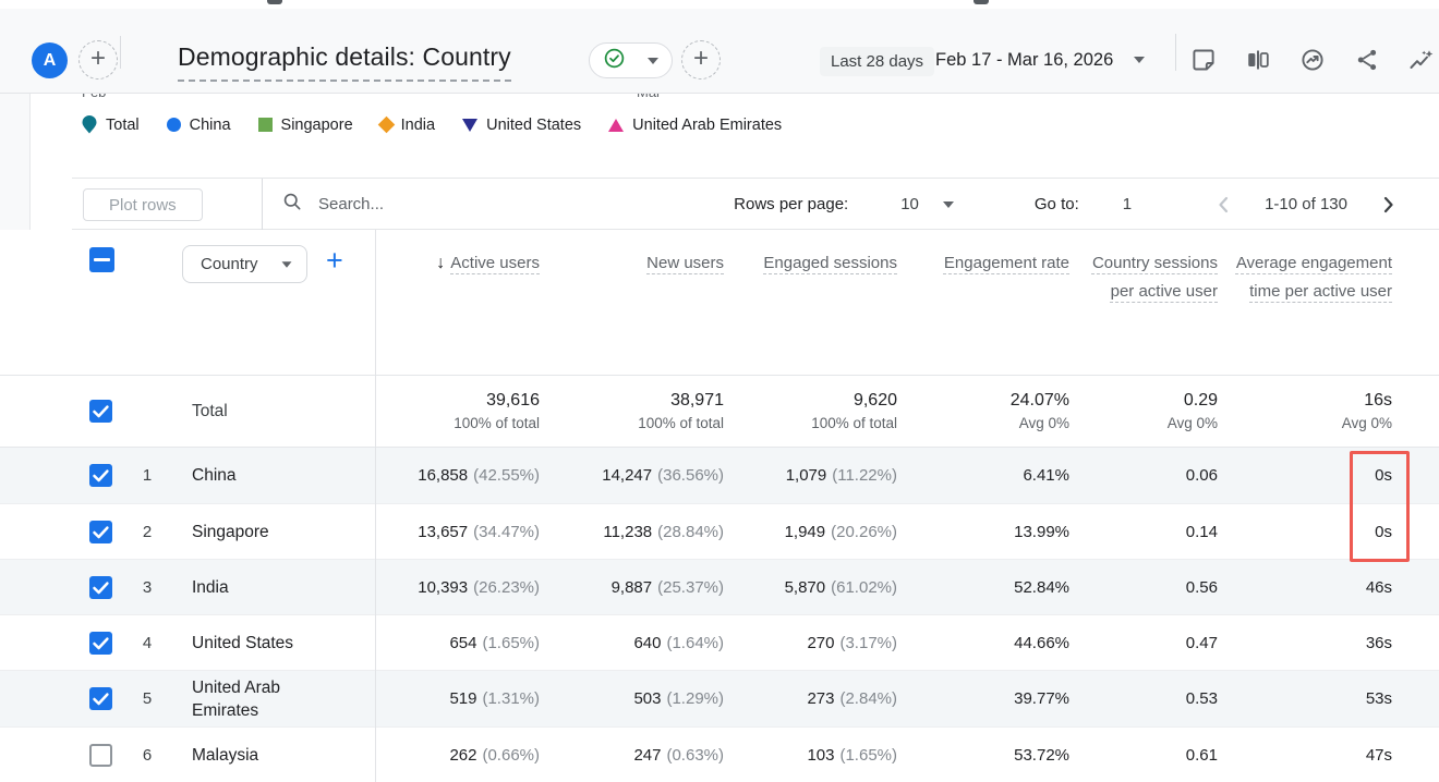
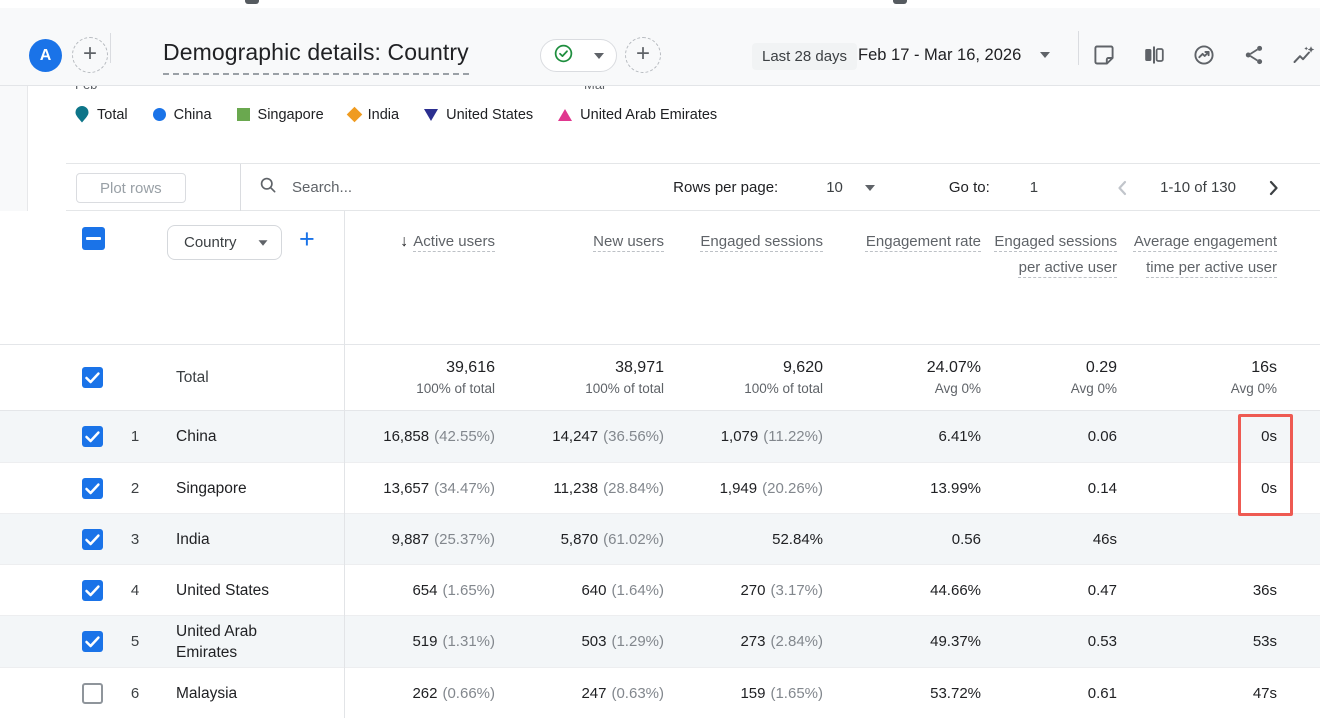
  A
  +
  Demographic details: Country
  +
  Last 28 days
  Feb 17 - Mar 16, 2026
  Total
  China
  Singapore
  India
  United States
  United Arab Emirates
  Plot rows
  Search...
  Rows per page:
  10
  Go to:
  1
  1-10 of 130
  Country
  +
  ↓ Active users
  New users
  Engaged sessions
  Engagement rate
- Country sessions per active user
+ Engaged sessions per active user
  Average engagement time per active user
  Total
  39,616
  100% of total
  38,971
  100% of total
  9,620
  100% of total
  24.07%
  Avg 0%
  0.29
  Avg 0%
  16s
  Avg 0%
  1
  China
  16,858
  (42.55%)
  14,247
  (36.56%)
  1,079
  (11.22%)
  6.41%
  0.06
  0s
  2
  Singapore
  13,657
  (34.47%)
  11,238
  (28.84%)
  1,949
  (20.26%)
  13.99%
  0.14
  0s
  3
  India
- 10,393
- (26.23%)
  9,887
  (25.37%)
  5,870
  (61.02%)
  52.84%
  0.56
  46s
  4
  United States
  654
  (1.65%)
  640
  (1.64%)
  270
  (3.17%)
  44.66%
  0.47
  36s
  5
  United Arab Emirates
  519
  (1.31%)
  503
  (1.29%)
  273
  (2.84%)
- 39.77%
+ 49.37%
  0.53
  53s
  6
  Malaysia
  262
  (0.66%)
  247
  (0.63%)
- 103
+ 159
  (1.65%)
  53.72%
  0.61
  47s
